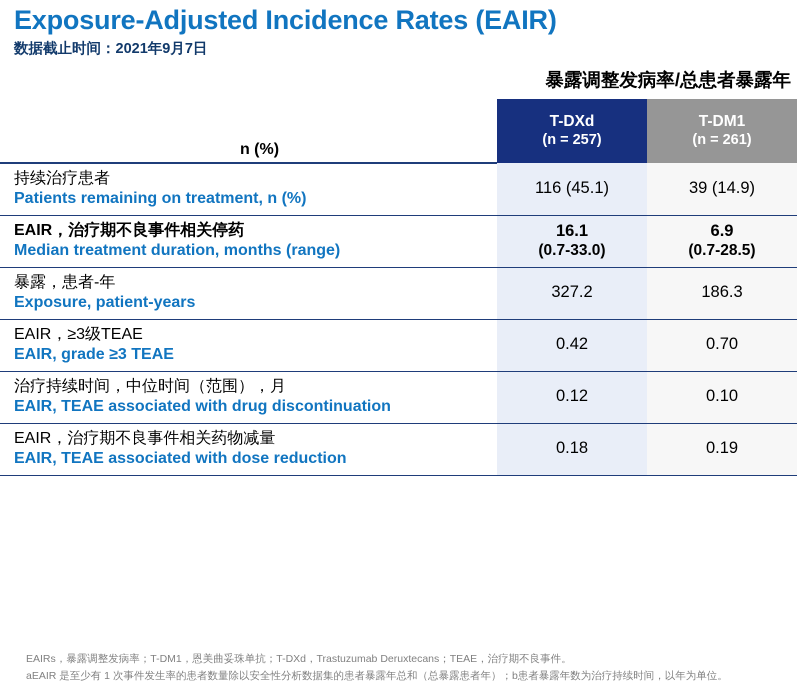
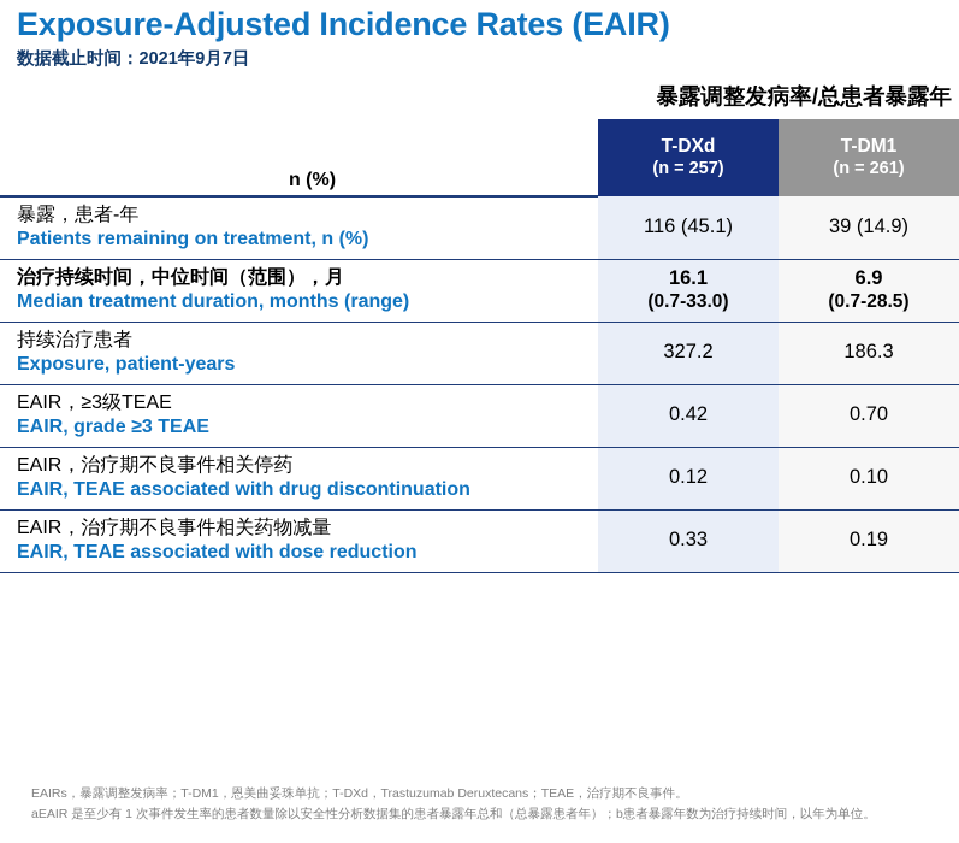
  Exposure-Adjusted Incidence Rates (EAIR)
  数据截止时间：2021年9月7日
  暴露调整发病率/总患者暴露年
  n (%)	T-DXd (n = 257)	T-DM1 (n = 261)
- 持续治疗患者Patients remaining on treatment, n (%)	116 (45.1)	39 (14.9)
+ 暴露，患者-年Patients remaining on treatment, n (%)	116 (45.1)	39 (14.9)
- EAIR，治疗期不良事件相关停药Median treatment duration, months (range)	16.1(0.7-33.0)	6.9(0.7-28.5)
+ 治疗持续时间，中位时间（范围），月Median treatment duration, months (range)	16.1(0.7-33.0)	6.9(0.7-28.5)
- 暴露，患者-年Exposure, patient-years	327.2	186.3
+ 持续治疗患者Exposure, patient-years	327.2	186.3
  EAIR，≥3级TEAEEAIR, grade ≥3 TEAE	0.42	0.70
- 治疗持续时间，中位时间（范围），月EAIR, TEAE associated with drug discontinuation	0.12	0.10
+ EAIR，治疗期不良事件相关停药EAIR, TEAE associated with drug discontinuation	0.12	0.10
- EAIR，治疗期不良事件相关药物减量EAIR, TEAE associated with dose reduction	0.18	0.19
+ EAIR，治疗期不良事件相关药物减量EAIR, TEAE associated with dose reduction	0.33	0.19
  EAIRs，暴露调整发病率；T-DM1，恩美曲妥珠单抗；T-DXd，Trastuzumab Deruxtecans；TEAE，治疗期不良事件。
  aEAIR 是至少有 1 次事件发生率的患者数量除以安全性分析数据集的患者暴露年总和（总暴露患者年）；b患者暴露年数为治疗持续时间，以年为单位。
